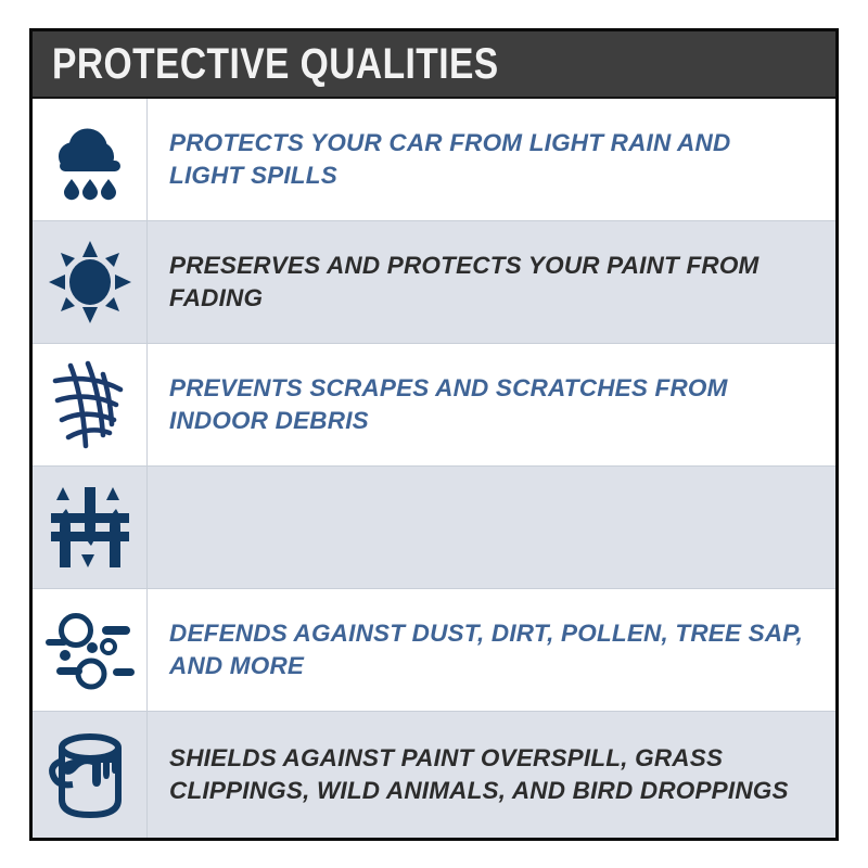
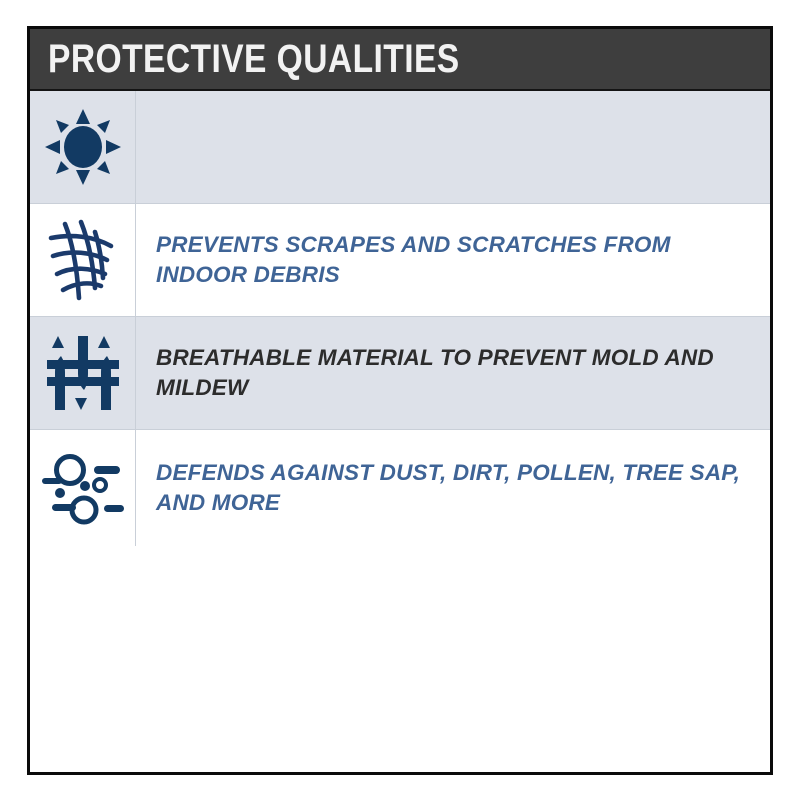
  PROTECTIVE QUALITIES
- PROTECTS YOUR CAR FROM LIGHT RAIN AND LIGHT SPILLS
- PRESERVES AND PROTECTS YOUR PAINT FROM FADING
  PREVENTS SCRAPES AND SCRATCHES FROM INDOOR DEBRIS
+ BREATHABLE MATERIAL TO PREVENT MOLD AND MILDEW
  DEFENDS AGAINST DUST, DIRT, POLLEN, TREE SAP, AND MORE
- SHIELDS AGAINST PAINT OVERSPILL, GRASS CLIPPINGS, WILD ANIMALS, AND BIRD DROPPINGS
